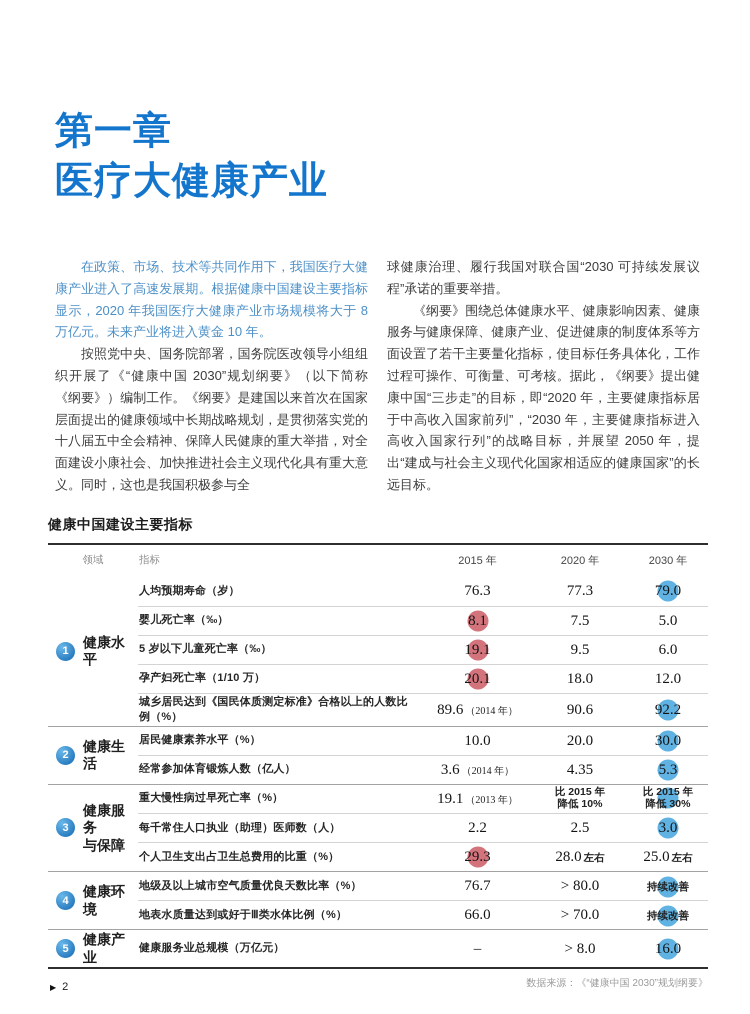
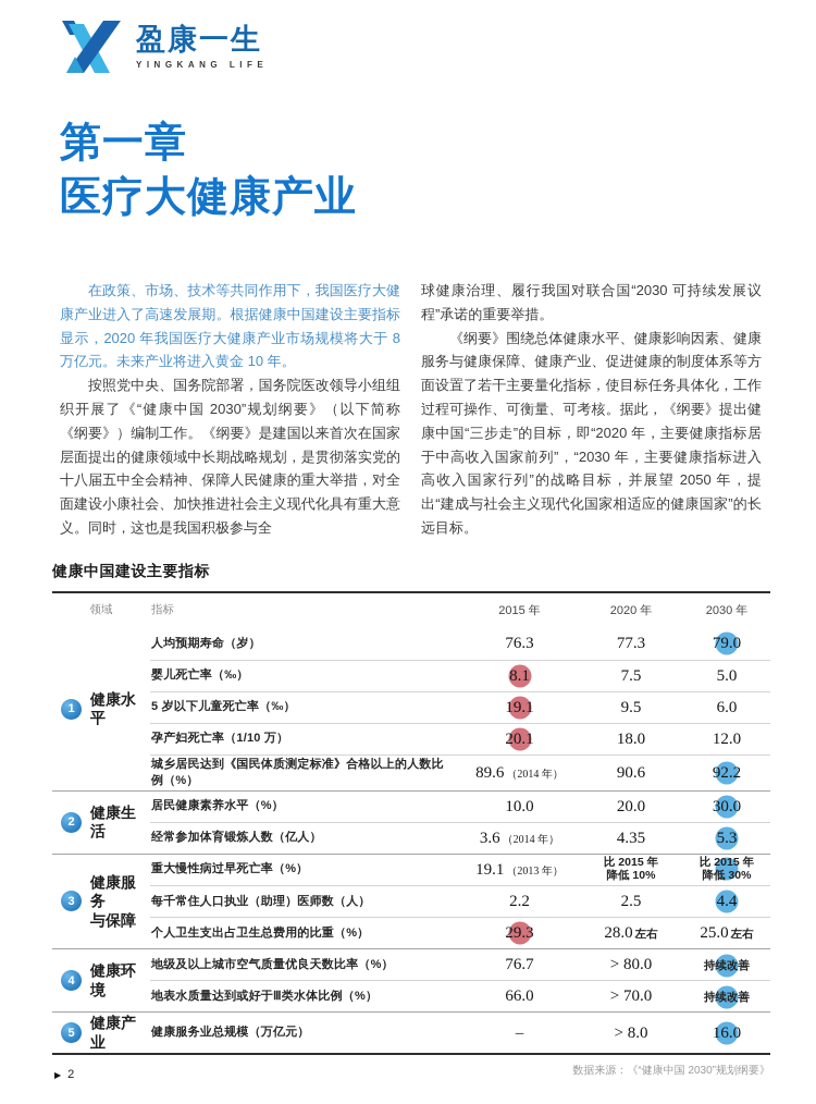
+ 盈康一生
+ YINGKANG LIFE
  第一章
  医疗大健康产业
  在政策、市场、技术等共同作用下，我国医疗大健康产业进入了高速发展期。根据健康中国建设主要指标显示，2020 年我国医疗大健康产业市场规模将大于 8 万亿元。未来产业将进入黄金 10 年。
  按照党中央、国务院部署，国务院医改领导小组组织开展了《“健康中国 2030”规划纲要》（以下简称《纲要》）编制工作。《纲要》是建国以来首次在国家层面提出的健康领域中长期战略规划，是贯彻落实党的十八届五中全会精神、保障人民健康的重大举措，对全面建设小康社会、加快推进社会主义现代化具有重大意义。同时，这也是我国积极参与全
  球健康治理、履行我国对联合国“2030 可持续发展议程”承诺的重要举措。
  《纲要》围绕总体健康水平、健康影响因素、健康服务与健康保障、健康产业、促进健康的制度体系等方面设置了若干主要量化指标，使目标任务具体化，工作过程可操作、可衡量、可考核。据此，《纲要》提出健康中国“三步走”的目标，即“2020 年，主要健康指标居于中高收入国家前列”，“2030 年，主要健康指标进入高收入国家行列”的战略目标，并展望 2050 年，提出“建成与社会主义现代化国家相适应的健康国家”的长远目标。
  健康中国建设主要指标
  领域	指标	2015 年	2020 年	2030 年
  1健康水平	人均预期寿命（岁）	76.3	77.3	79.0
  婴儿死亡率（‰）	8.1	7.5	5.0
  5 岁以下儿童死亡率（‰）	19.1	9.5	6.0
  孕产妇死亡率（1/10 万）	20.1	18.0	12.0
  城乡居民达到《国民体质测定标准》合格以上的人数比例（%）	89.6 （2014 年）	90.6	92.2
  2健康生活	居民健康素养水平（%）	10.0	20.0	30.0
  经常参加体育锻炼人数（亿人）	3.6 （2014 年）	4.35	5.3
  3健康服务与保障	重大慢性病过早死亡率（%）	19.1 （2013 年）	比 2015 年降低 10%	比 2015 年降低 30%
- 每千常住人口执业（助理）医师数（人）	2.2	2.5	3.0
+ 每千常住人口执业（助理）医师数（人）	2.2	2.5	4.4
  个人卫生支出占卫生总费用的比重（%）	29.3	28.0 左右	25.0 左右
  4健康环境	地级及以上城市空气质量优良天数比率（%）	76.7	> 80.0	持续改善
  地表水质量达到或好于Ⅲ类水体比例（%）	66.0	> 70.0	持续改善
  5健康产业	健康服务业总规模（万亿元）	–	> 8.0	16.0
  数据来源：《“健康中国 2030”规划纲要》
  ▶
  2
